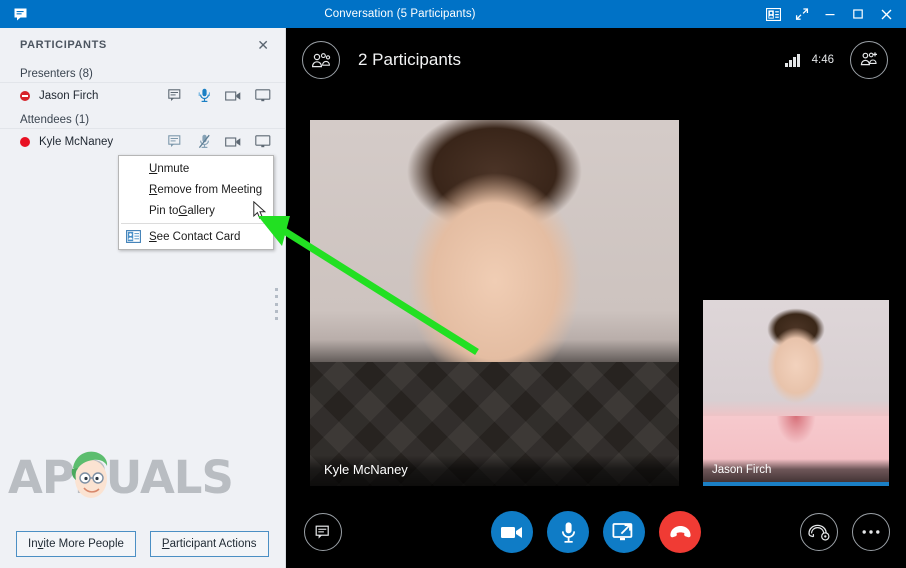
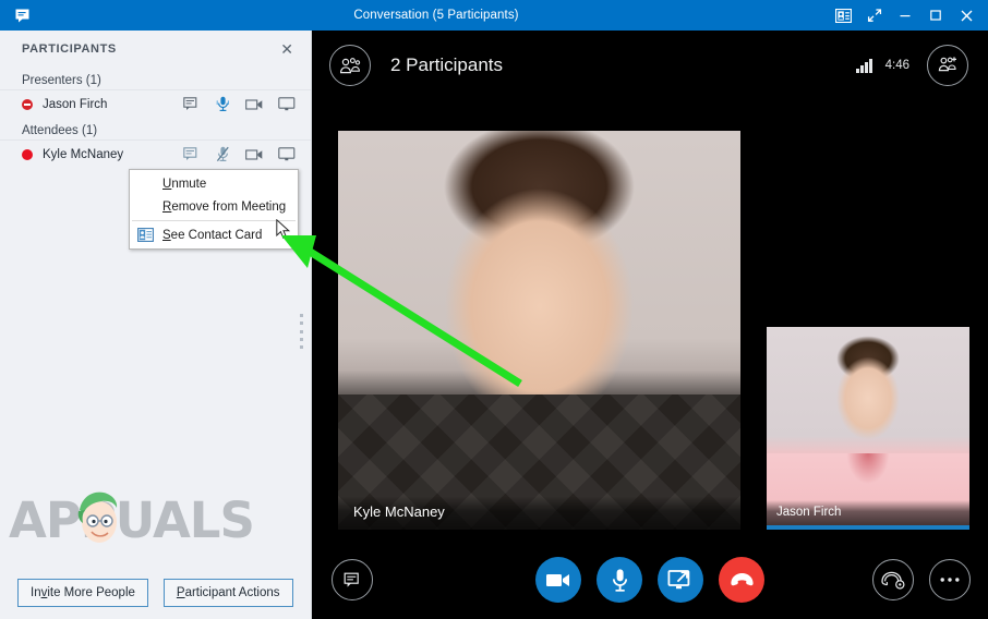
  Conversation (5 Participants)
  PARTICIPANTS
  ✕
- Presenters (8)
+ Presenters (1)
  Jason Firch
  Attendees (1)
  Kyle McNaney
  APUALS
  Invite More People
  Participant Actions
  2 Participants
  4:46
  Kyle McNaney
  Jason Firch
  U
  nmute
  R
  emove from Meeting
- Pin to
- G
- allery
  S
  ee Contact Card
